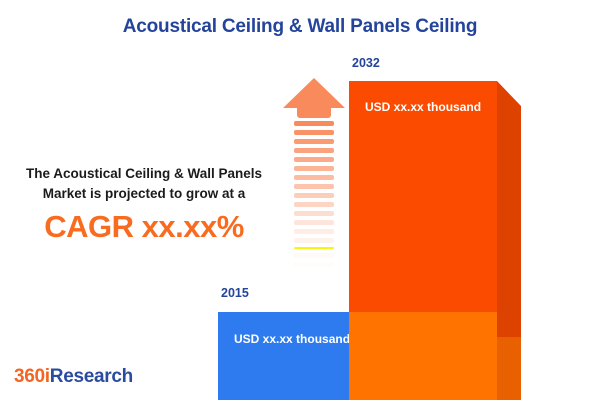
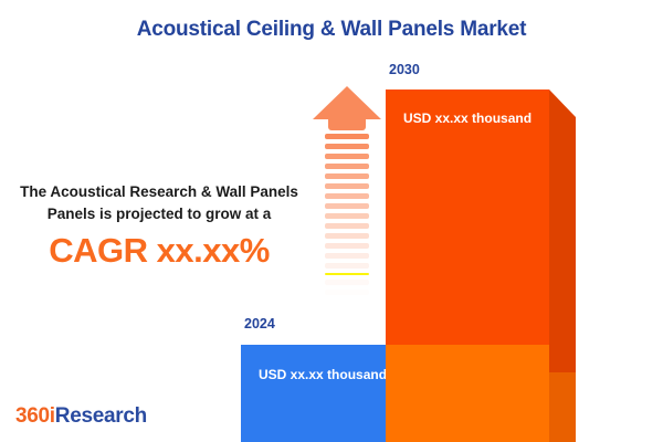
- Acoustical Ceiling & Wall Panels Ceiling
+ Acoustical Ceiling & Wall Panels Market
- The Acoustical Ceiling & Wall Panels
+ The Acoustical Research & Wall Panels
- Market is projected to grow at a
+ Panels is projected to grow at a
  CAGR xx.xx%
- 2015
+ 2024
  USD xx.xx thousand
- 2032
+ 2030
  USD xx.xx thousand
  360iResearch
